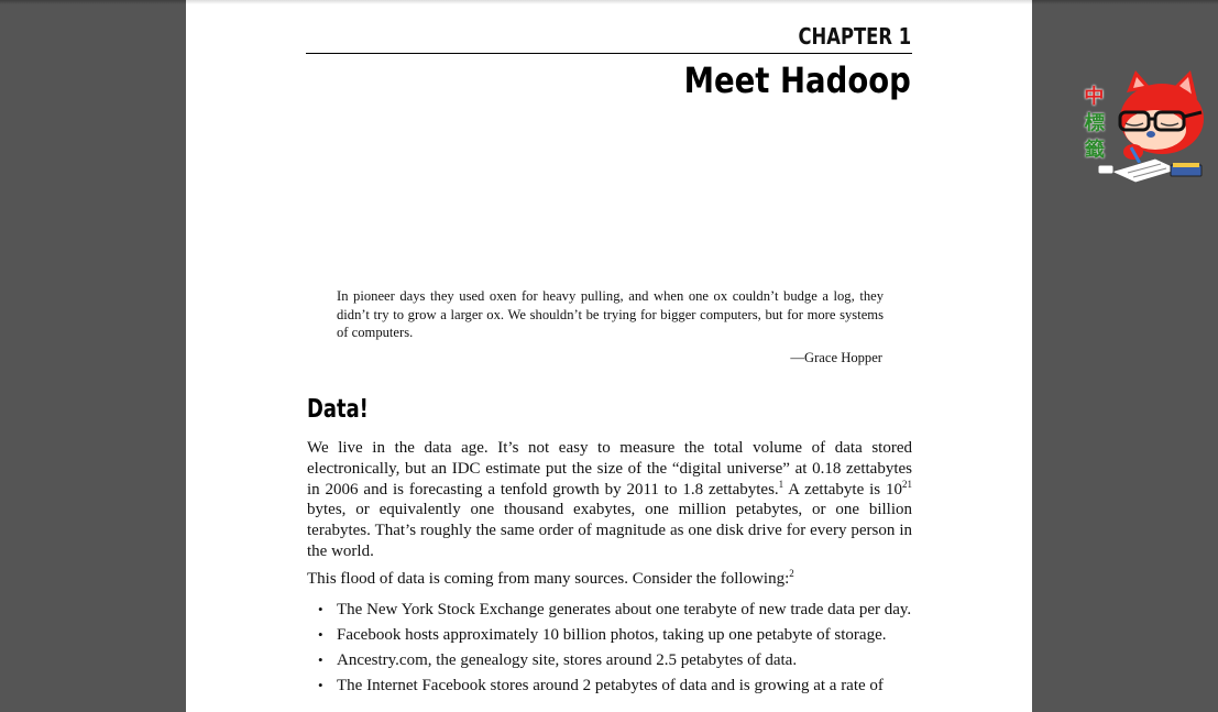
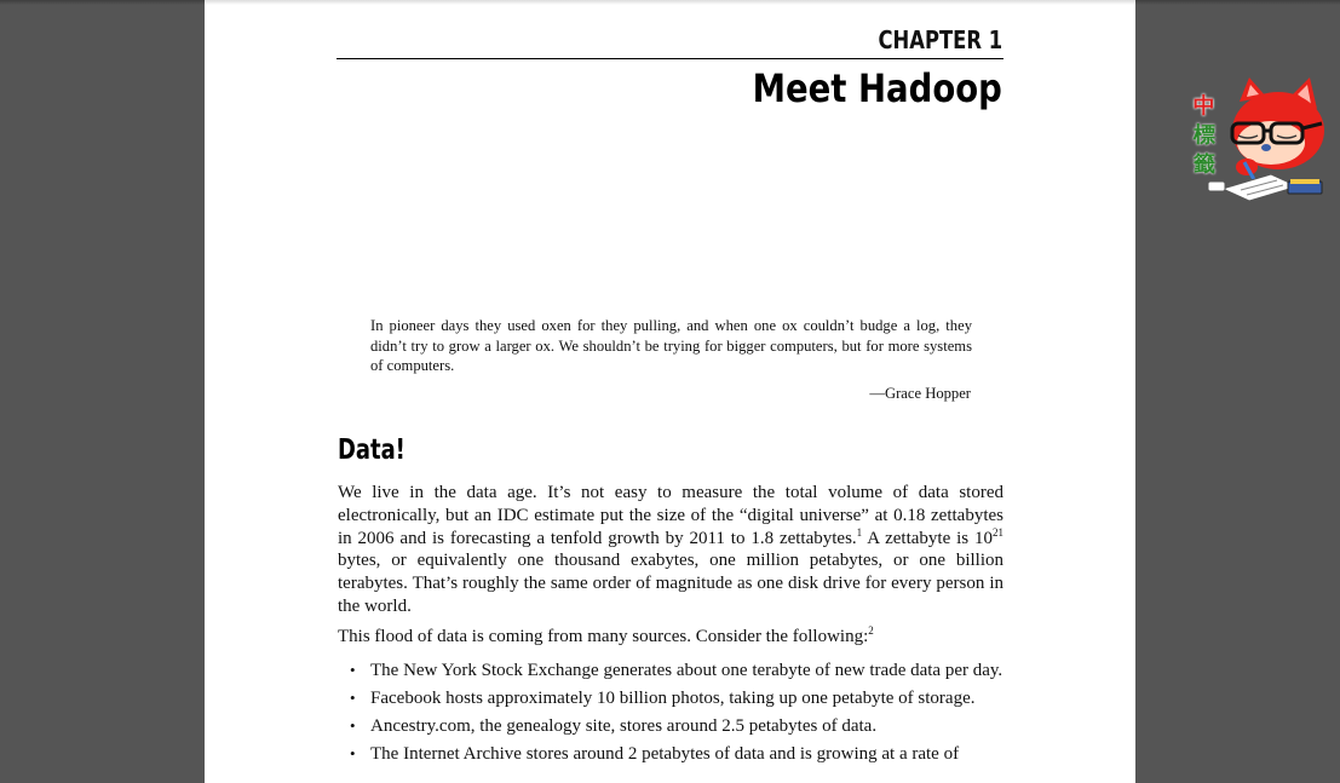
  CHAPTER 1
  Meet Hadoop
- In pioneer days they used oxen for heavy pulling, and when one ox couldn’t budge a log, they didn’t try to grow a larger ox. We shouldn’t be trying for bigger computers, but for more systems of computers.
+ In pioneer days they used oxen for they pulling, and when one ox couldn’t budge a log, they didn’t try to grow a larger ox. We shouldn’t be trying for bigger computers, but for more systems of computers.
  —Grace Hopper
  Data!
  We live in the data age. It’s not easy to measure the total volume of data stored electronically, but an IDC estimate put the size of the “digital universe” at 0.18 zettabytes in 2006 and is forecasting a tenfold growth by 2011 to 1.8 zettabytes.1 A zettabyte is 1021 bytes, or equivalently one thousand exabytes, one million petabytes, or one billion terabytes. That’s roughly the same order of magnitude as one disk drive for every person in the world.
  This flood of data is coming from many sources. Consider the following:2
  •
  The New York Stock Exchange generates about one terabyte of new trade data per day.
  •
  Facebook hosts approximately 10 billion photos, taking up one petabyte of storage.
  •
  Ancestry.com, the genealogy site, stores around 2.5 petabytes of data.
  •
- The Internet Facebook stores around 2 petabytes of data and is growing at a rate of
+ The Internet Archive stores around 2 petabytes of data and is growing at a rate of
  中
  標
  籤
